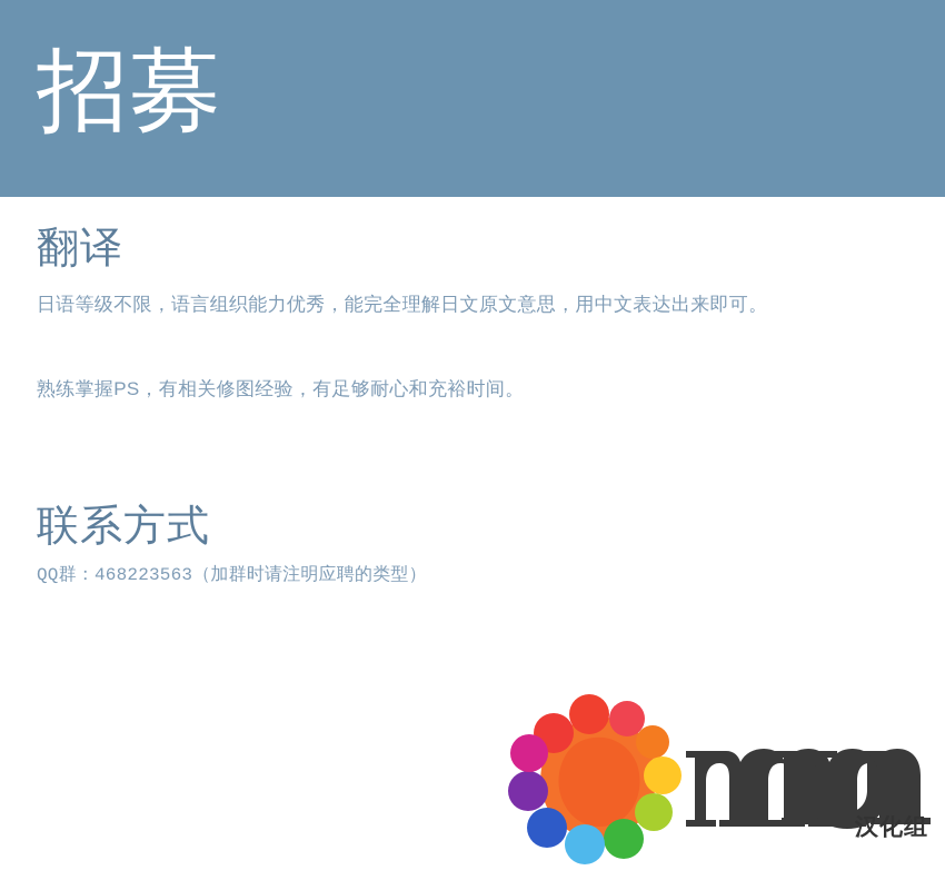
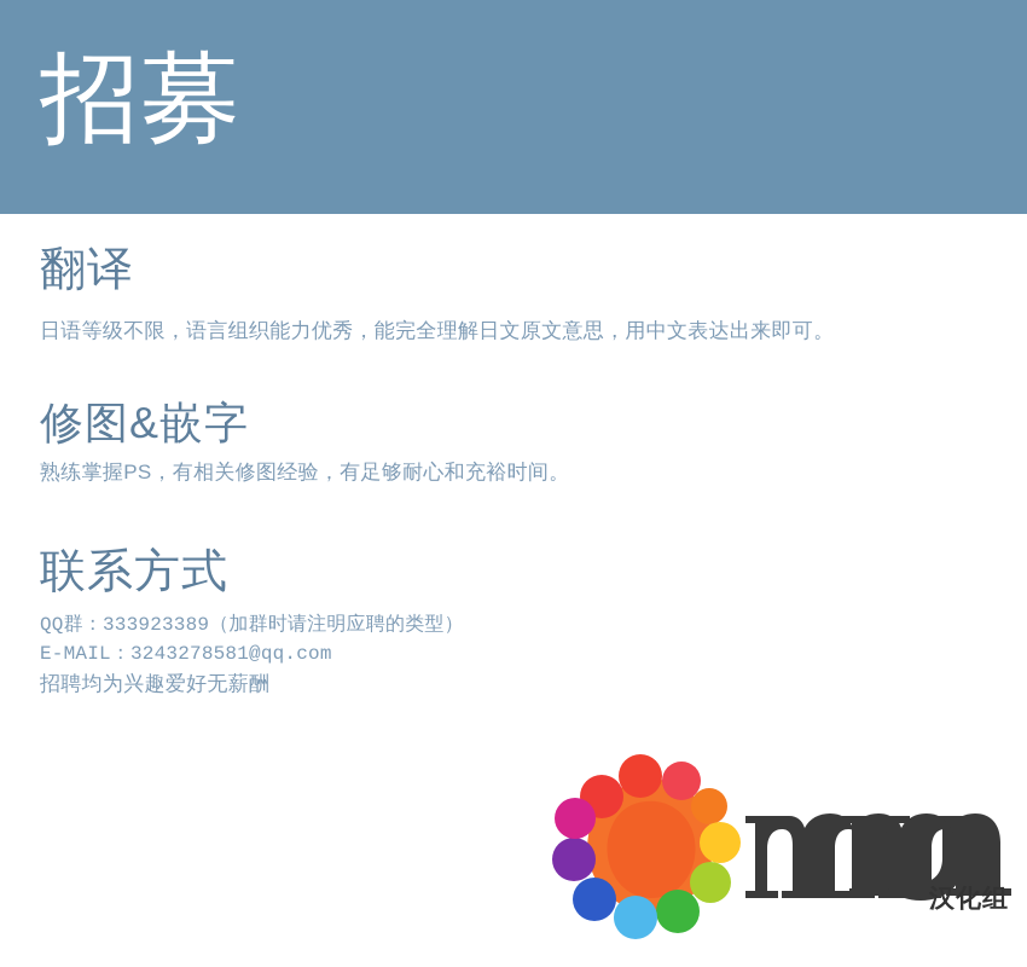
  招募
  翻译
  日语等级不限，语言组织能力优秀，能完全理解日文原文意思，用中文表达出来即可。
+ 修图&嵌字
  熟练掌握PS，有相关修图经验，有足够耐心和充裕时间。
  联系方式
- QQ群：468223563（加群时请注明应聘的类型）
+ QQ群：333923389（加群时请注明应聘的类型）
+ E-MAIL：3243278581@qq.com
+ 招聘均为兴趣爱好无薪酬
  汉化组
